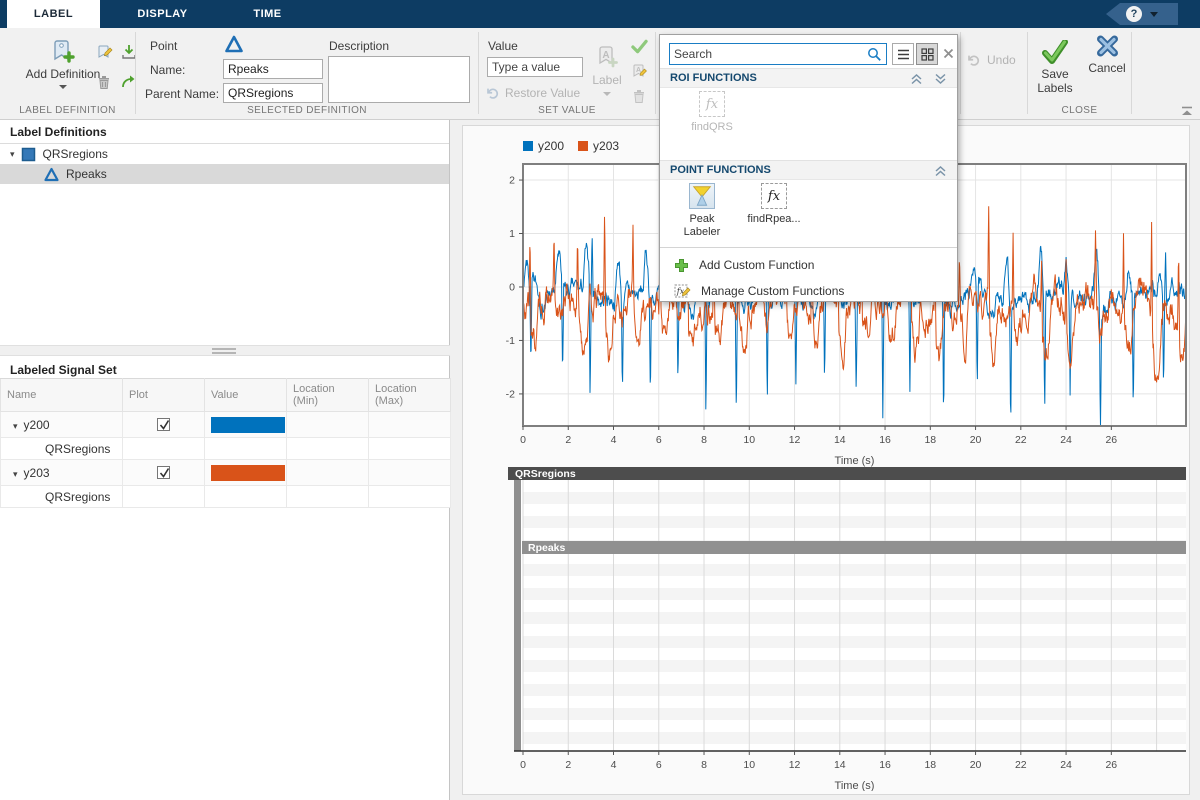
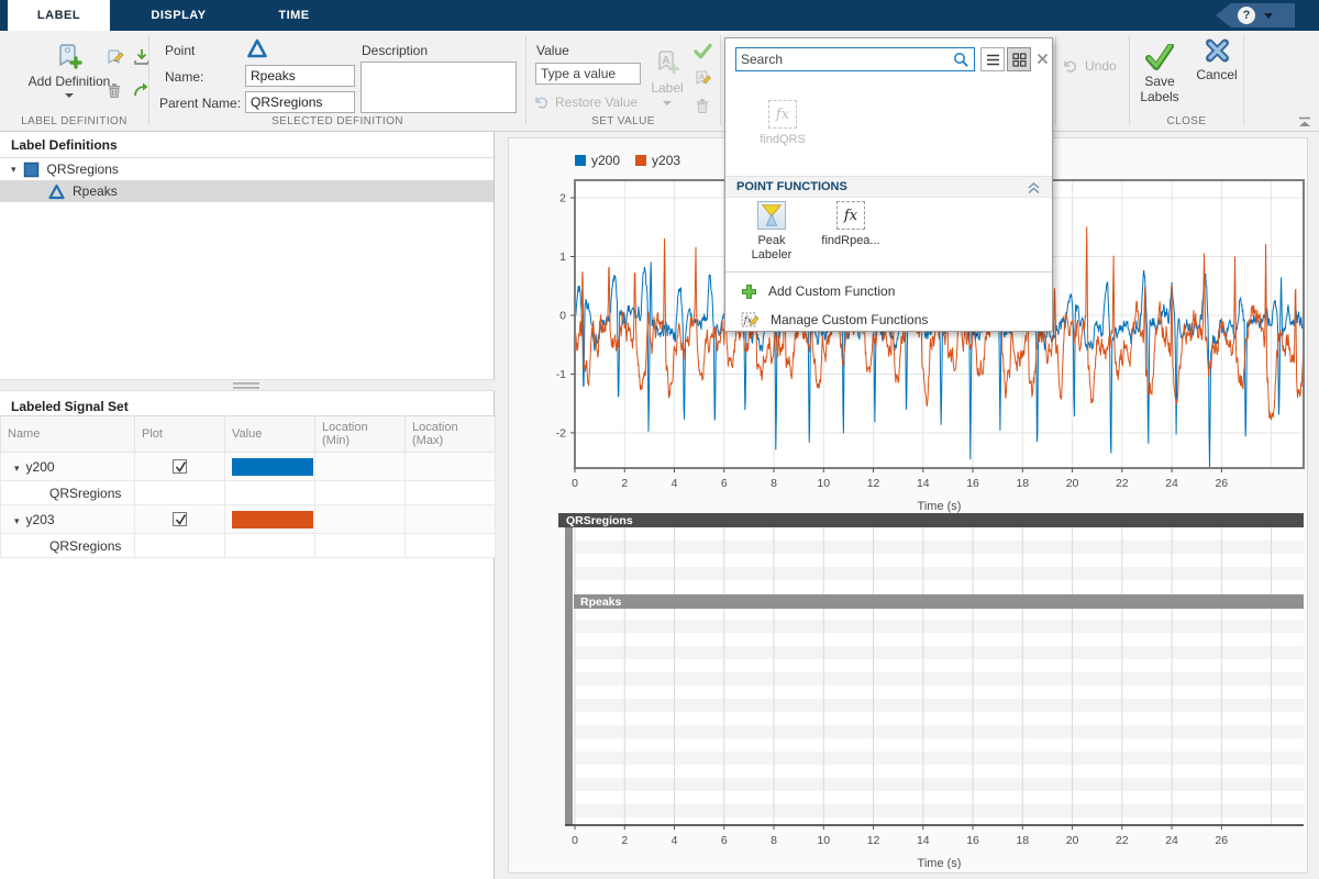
  LABEL
  DISPLAY
  TIME
  ?
  Add Definition
  LABEL DEFINITION
  Point
  Name:
  Rpeaks
  Parent Name:
  QRSregions
  Description
  SELECTED DEFINITION
  Value
  Type a value
  Restore Value
  A
  Label
  SET VALUE
  Undo
  Save Labels
  Cancel
  CLOSE
  Label Definitions
  ▾
  QRSregions
  Rpeaks
  Labeled Signal Set
  Name	Plot	Value	Location (Min)	Location (Max)
  ▾ y200
  QRSregions
  ▾ y203
  QRSregions
  y200
  y203
  0
  2
  4
  6
  8
  10
  12
  14
  16
  18
  20
  22
  24
  26
  -2
  -1
  0
  1
  2
  Time (s)
  QRSregions
  Rpeaks
  0
  2
  4
  6
  8
  10
  12
  14
  16
  18
  20
  22
  24
  26
  Time (s)
  Search
- ROI FUNCTIONS
  fx
  findQRS
  POINT FUNCTIONS
  Peak Labeler
  fx
  findRpea...
  Add Custom Function
  fx
  Manage Custom Functions
